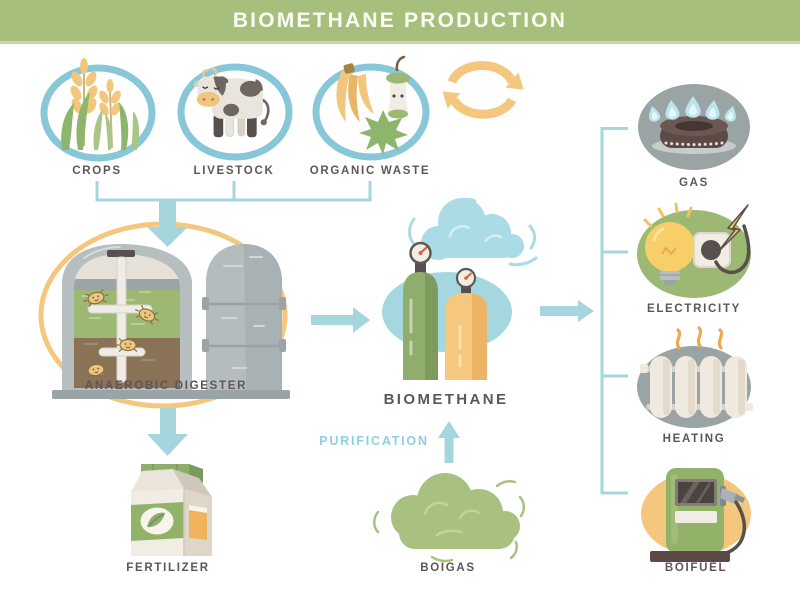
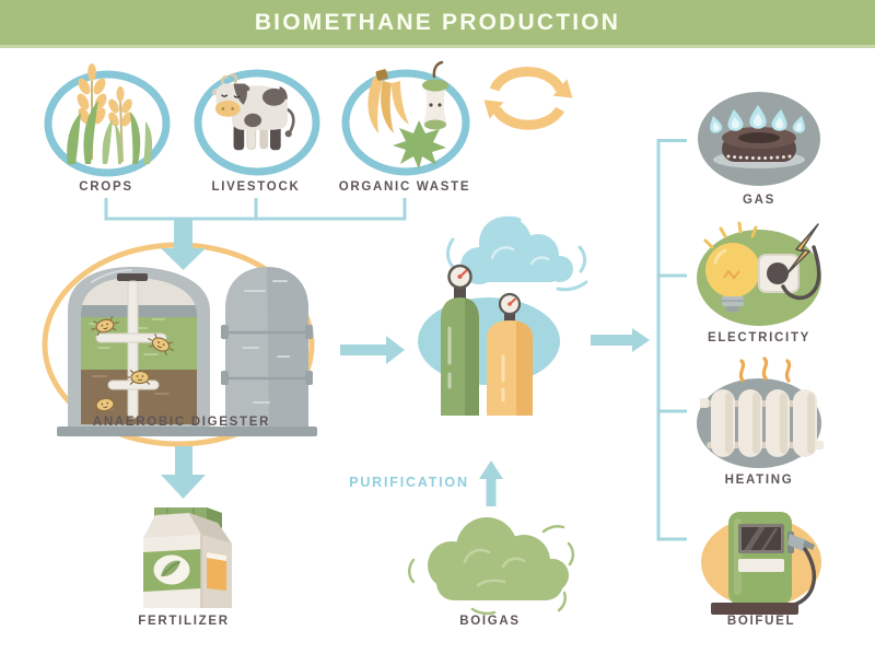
  BIOMETHANE PRODUCTION
  CROPS
  LIVESTOCK
  ORGANIC WASTE
  ANAEROBIC DIGESTER
- BIOMETHANE
  PURIFICATION
  FERTILIZER
  BOIGAS
  GAS
  ELECTRICITY
  HEATING
  BOIFUEL
